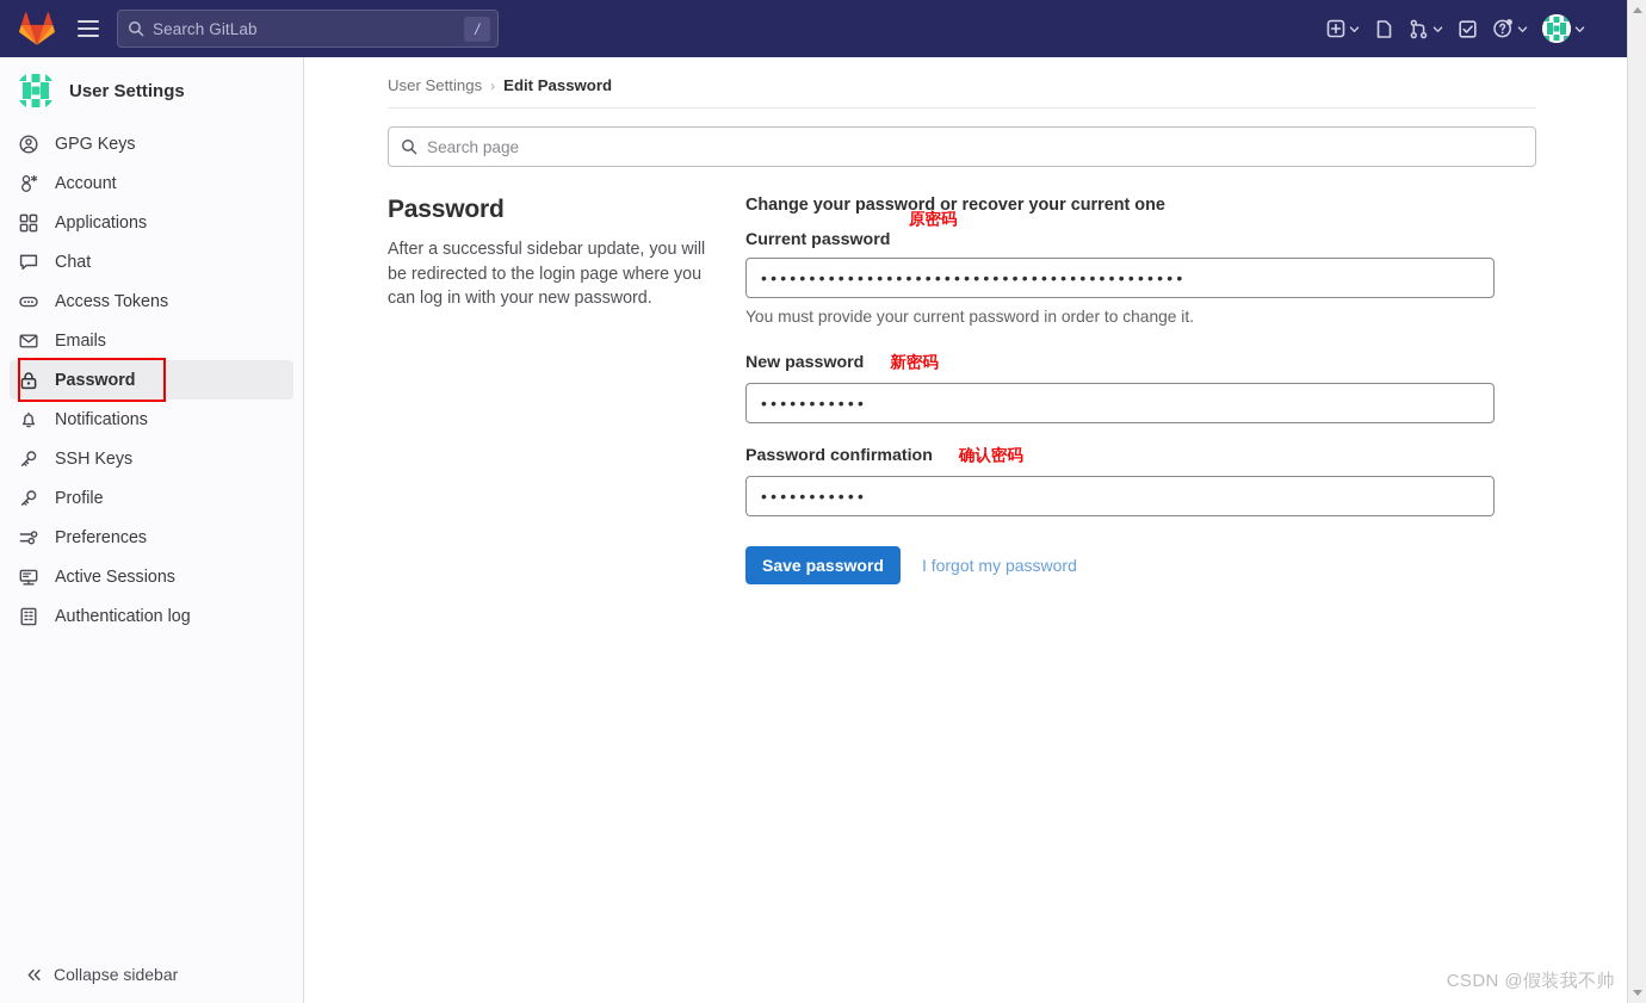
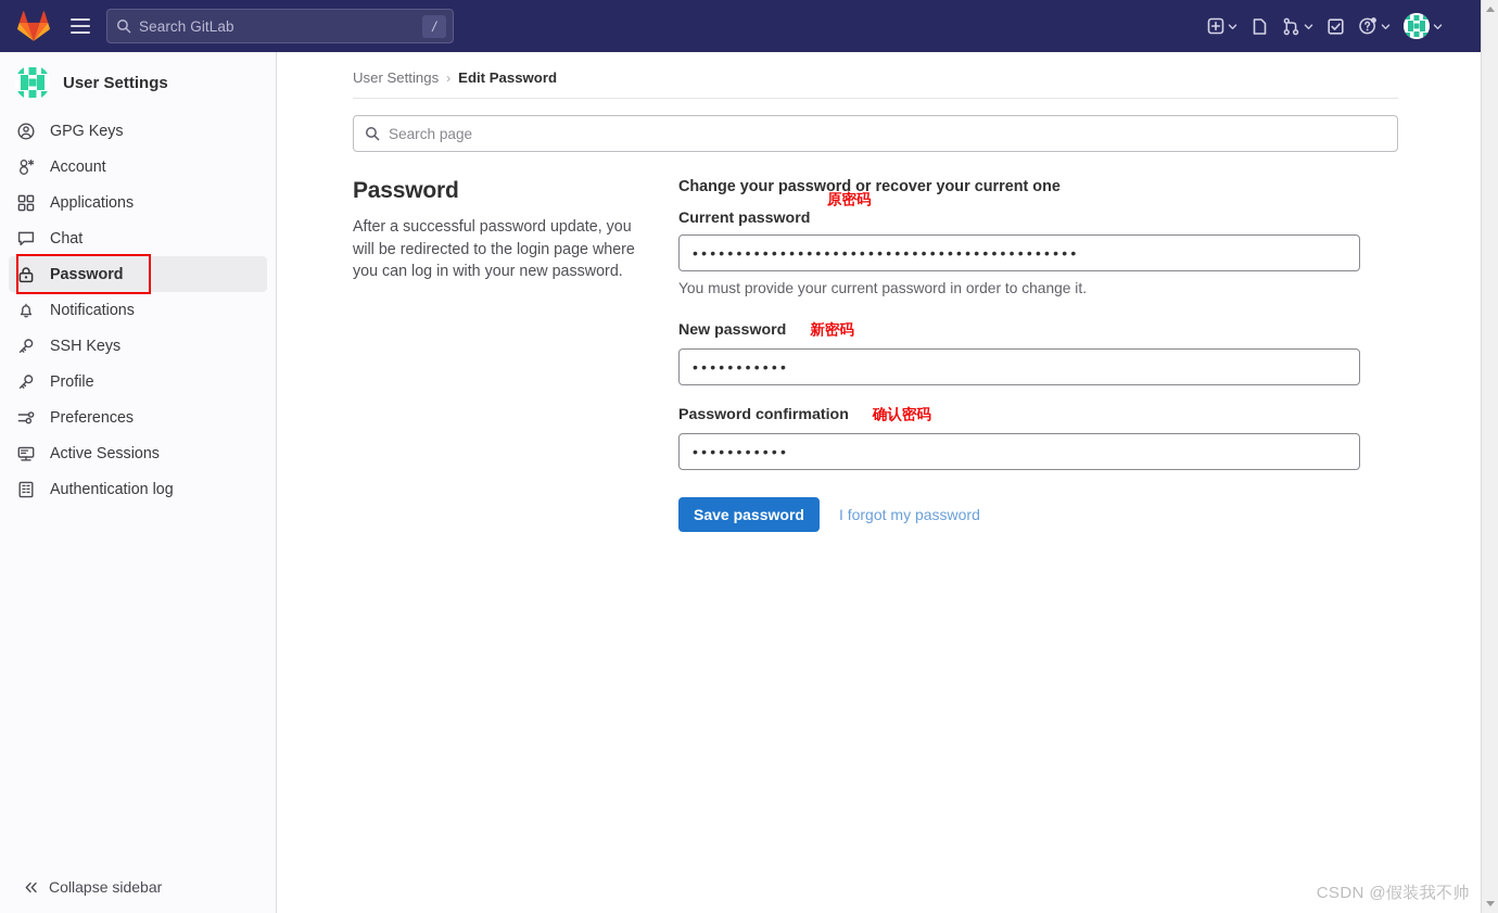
  Search GitLab
  /
  User Settings
  GPG Keys
  Account
  Applications
  Chat
- Access Tokens
- Emails
  Password
  Notifications
  SSH Keys
  Profile
  Preferences
  Active Sessions
  Authentication log
  Collapse sidebar
  User Settings
  ›
  Edit Password
  Search page
  Password
- After a successful sidebar update, you will be redirected to the login page where you can log in with your new password.
+ After a successful password update, you will be redirected to the login page where you can log in with your new password.
  Change your password or recover your current one
  Current password
  原密码
  ••••••••••••••••••••••••••••••••••••••••••••
  You must provide your current password in order to change it.
  New password
  新密码
  •••••••••••
  Password confirmation
  确认密码
  •••••••••••
  Save password
  I forgot my password
  CSDN @假装我不帅
